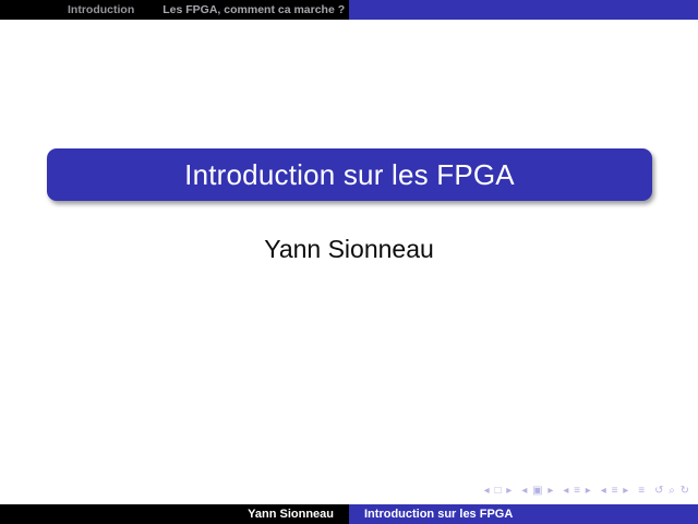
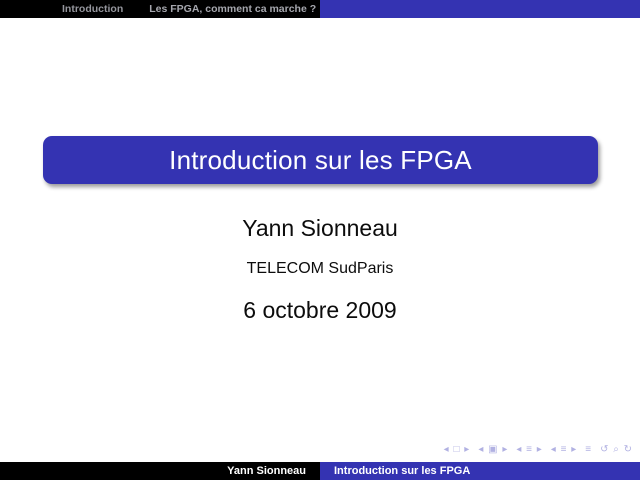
  Introduction
  Les FPGA, comment ca marche ?
  Introduction sur les FPGA
  Yann Sionneau
+ TELECOM SudParis
+ 6 octobre 2009
  ◂ □ ▸
  ◂ ▣ ▸
  ◂ ≡ ▸
  ◂ ≡ ▸
  ≡
  ↺ ⌕ ↻
  Yann Sionneau
  Introduction sur les FPGA
